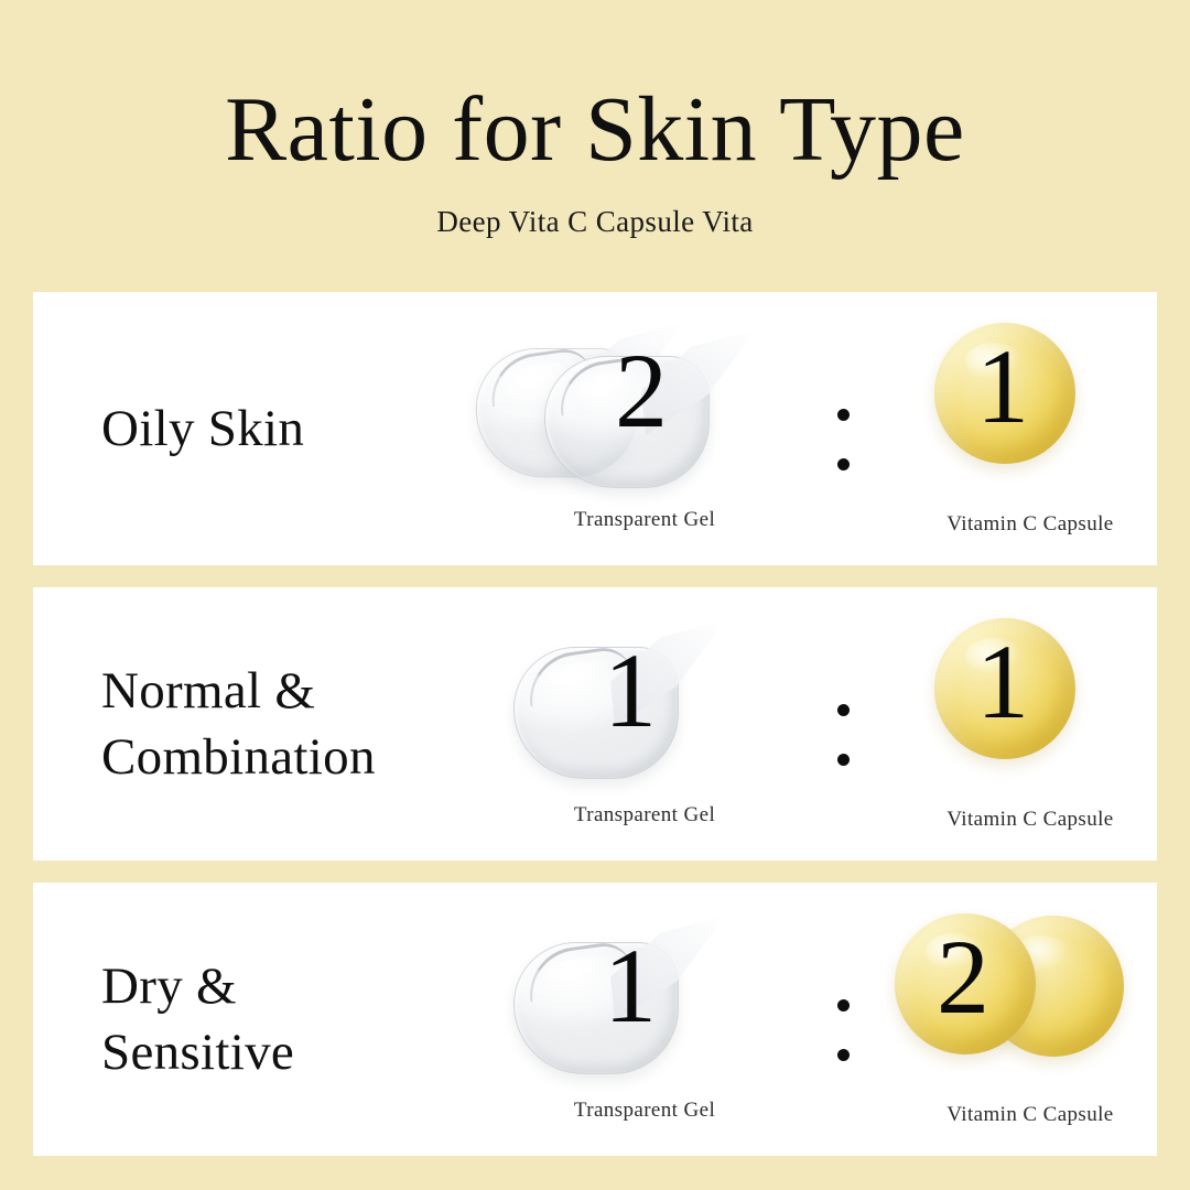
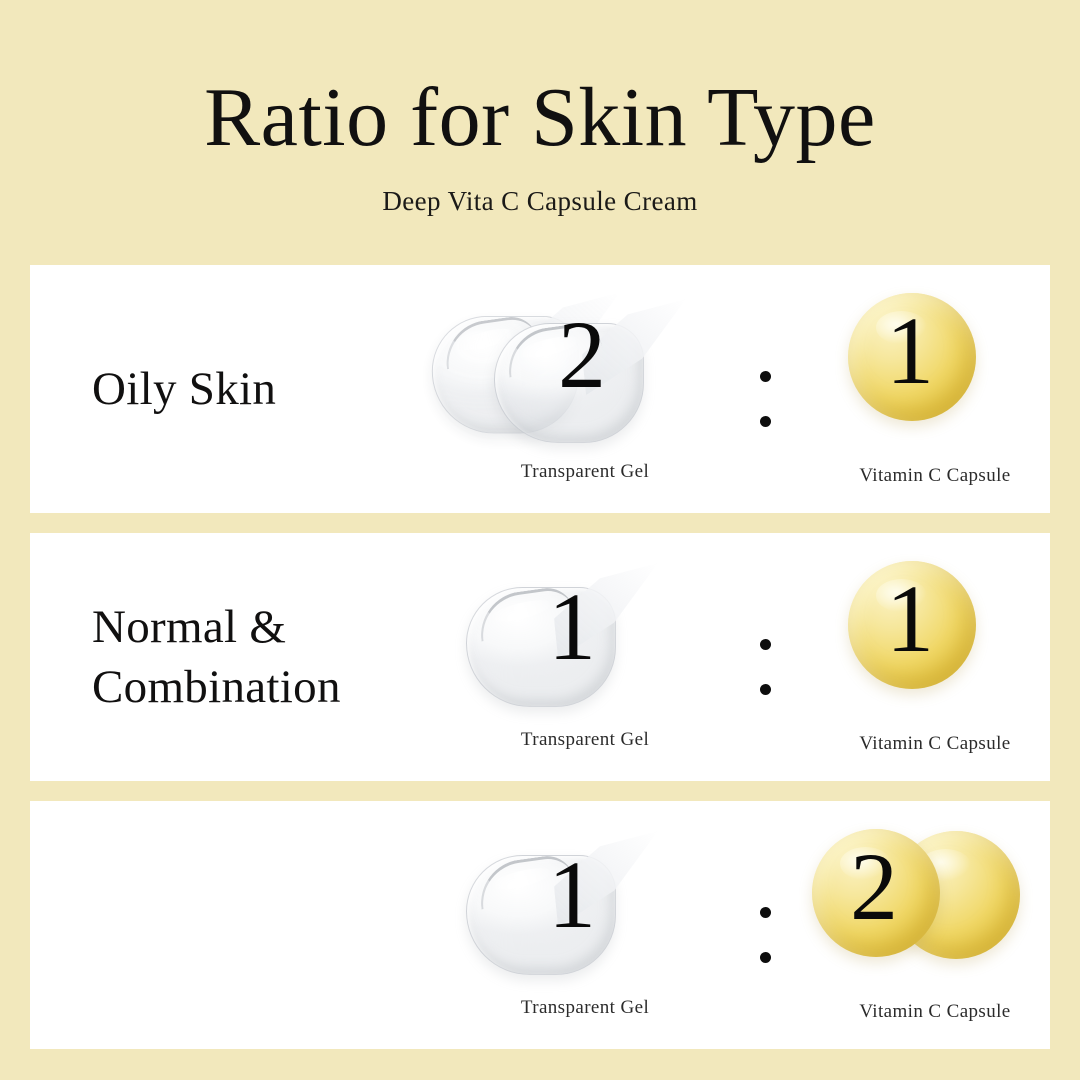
  Ratio for Skin Type
- Deep Vita C Capsule Vita
+ Deep Vita C Capsule Cream
  Oily Skin
  2
  Transparent Gel
  1
  Vitamin C Capsule
  Normal &
  Combination
  1
  Transparent Gel
  1
  Vitamin C Capsule
- Dry &
- Sensitive
  1
  Transparent Gel
  2
  Vitamin C Capsule
